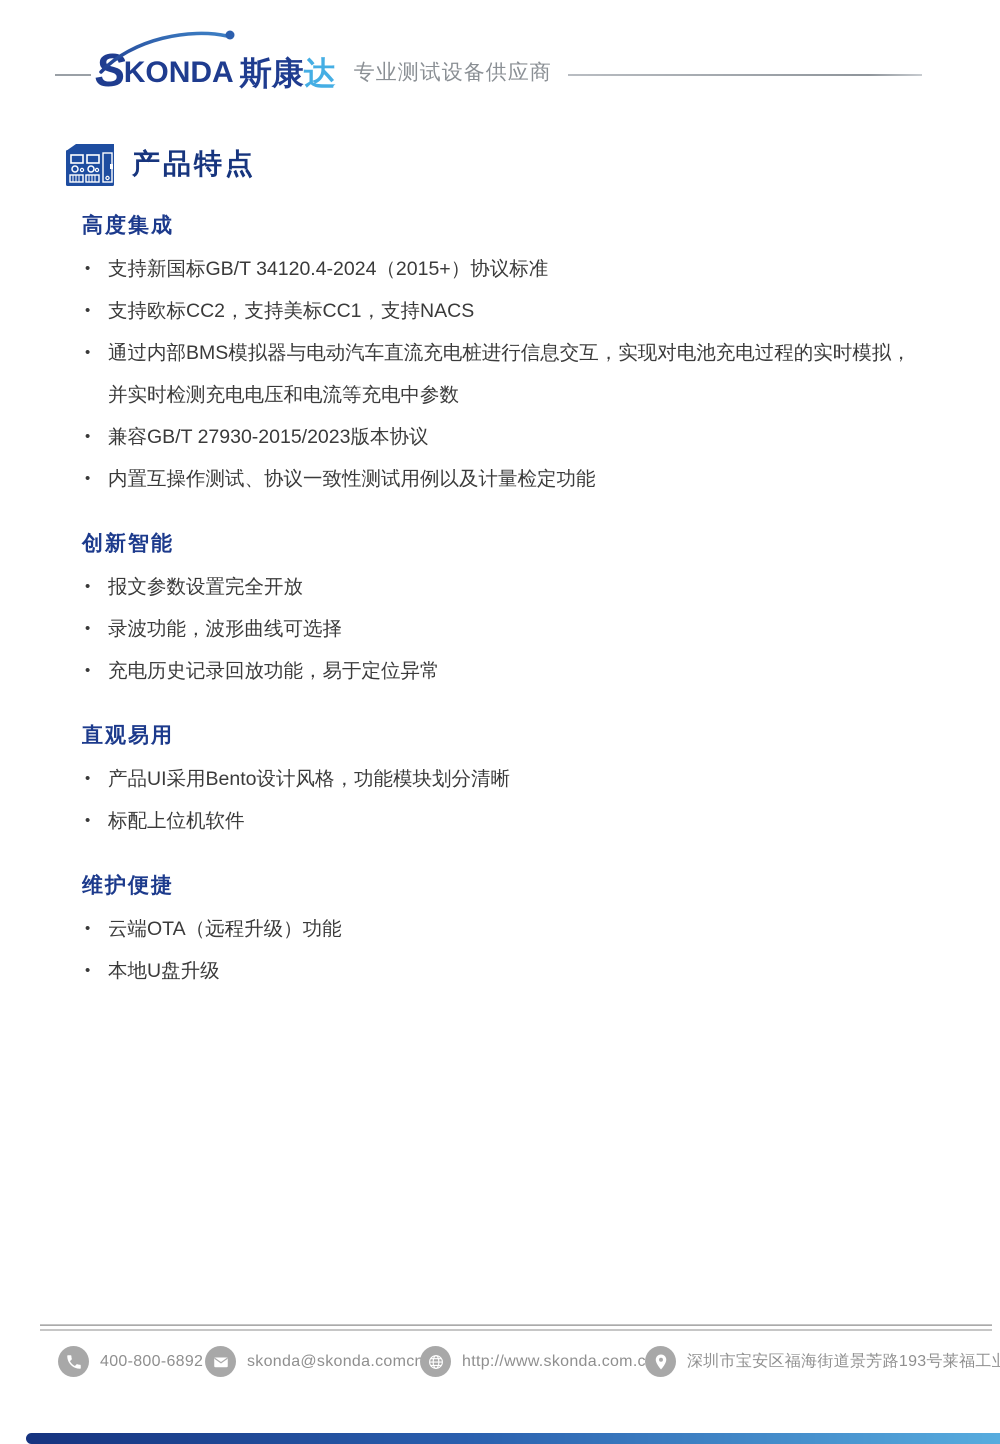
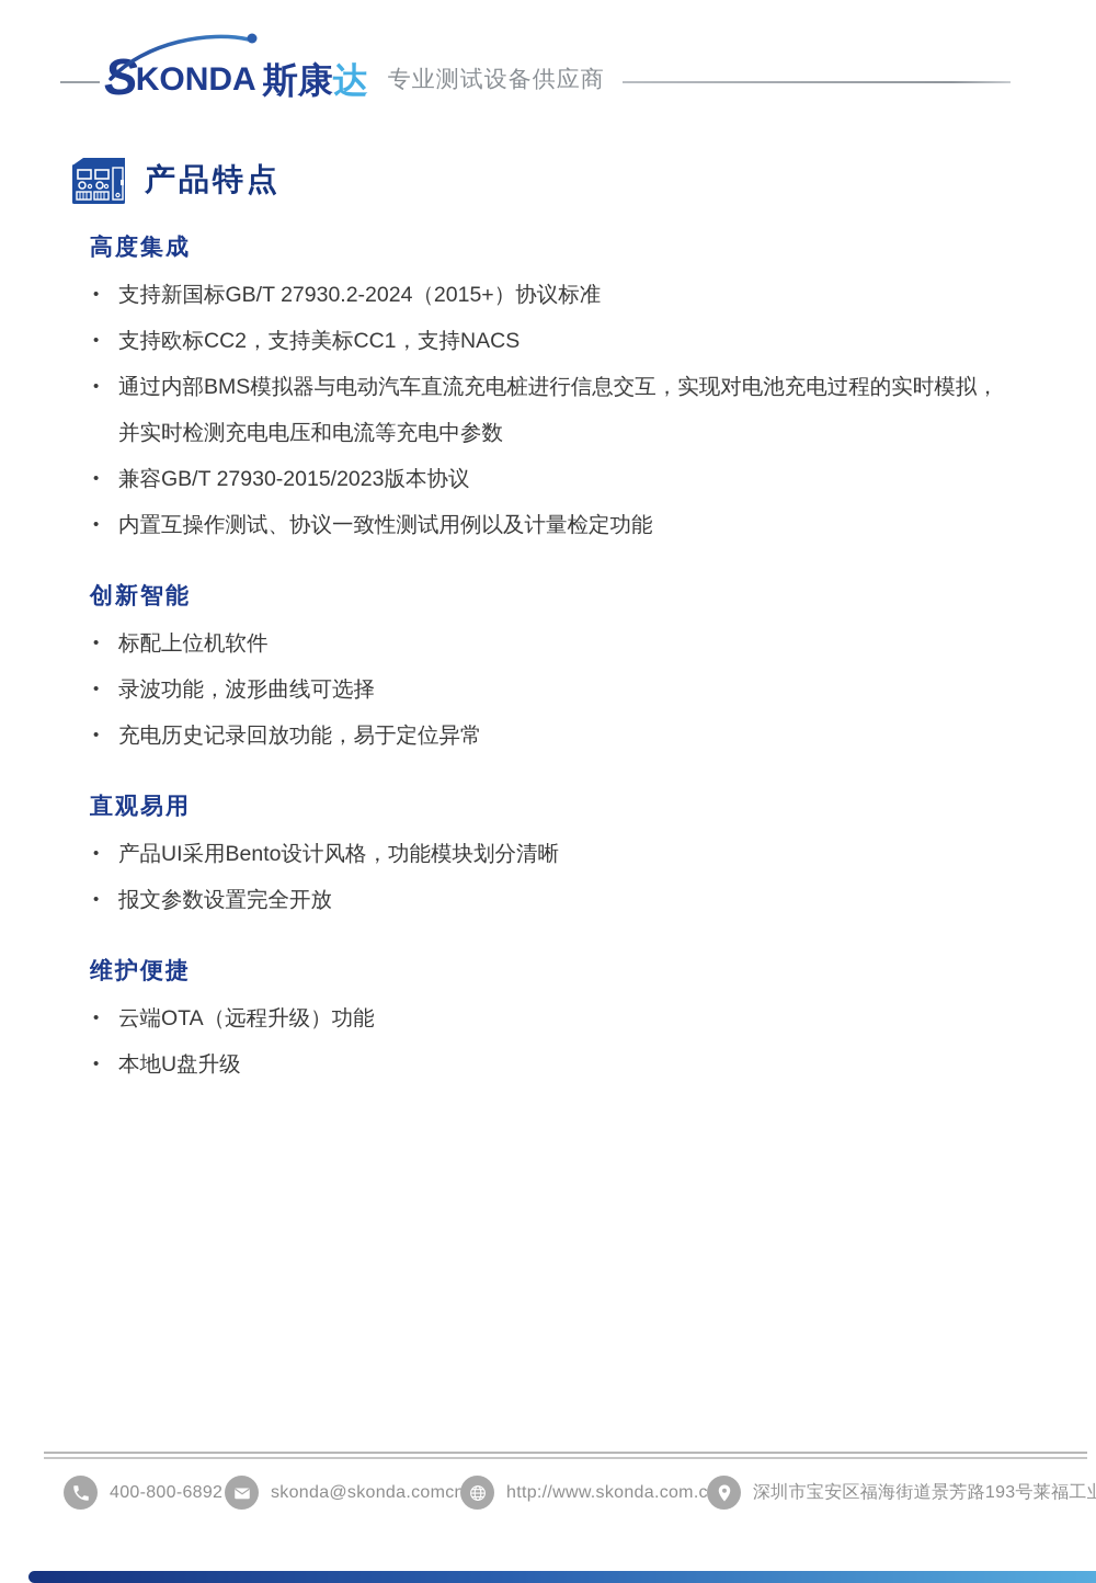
  S
  KONDA
  斯康
  达
  专业测试设备供应商
  产品特点
  高度集成
- 支持新国标GB/T 34120.4-2024（2015+）协议标准
+ 支持新国标GB/T 27930.2-2024（2015+）协议标准
  支持欧标CC2，支持美标CC1，支持NACS
  通过内部BMS模拟器与电动汽车直流充电桩进行信息交互，实现对电池充电过程的实时模拟，并实时检测充电电压和电流等充电中参数
  兼容GB/T 27930-2015/2023版本协议
  内置互操作测试、协议一致性测试用例以及计量检定功能
  创新智能
- 报文参数设置完全开放
+ 标配上位机软件
  录波功能，波形曲线可选择
  充电历史记录回放功能，易于定位异常
  直观易用
  产品UI采用Bento设计风格，功能模块划分清晰
- 标配上位机软件
+ 报文参数设置完全开放
  维护便捷
  云端OTA（远程升级）功能
  本地U盘升级
  400-800-6892
  skonda@skonda.comc
  http://www.skonda.com.c
  深圳市宝安区福海街道景芳路193号莱福工
